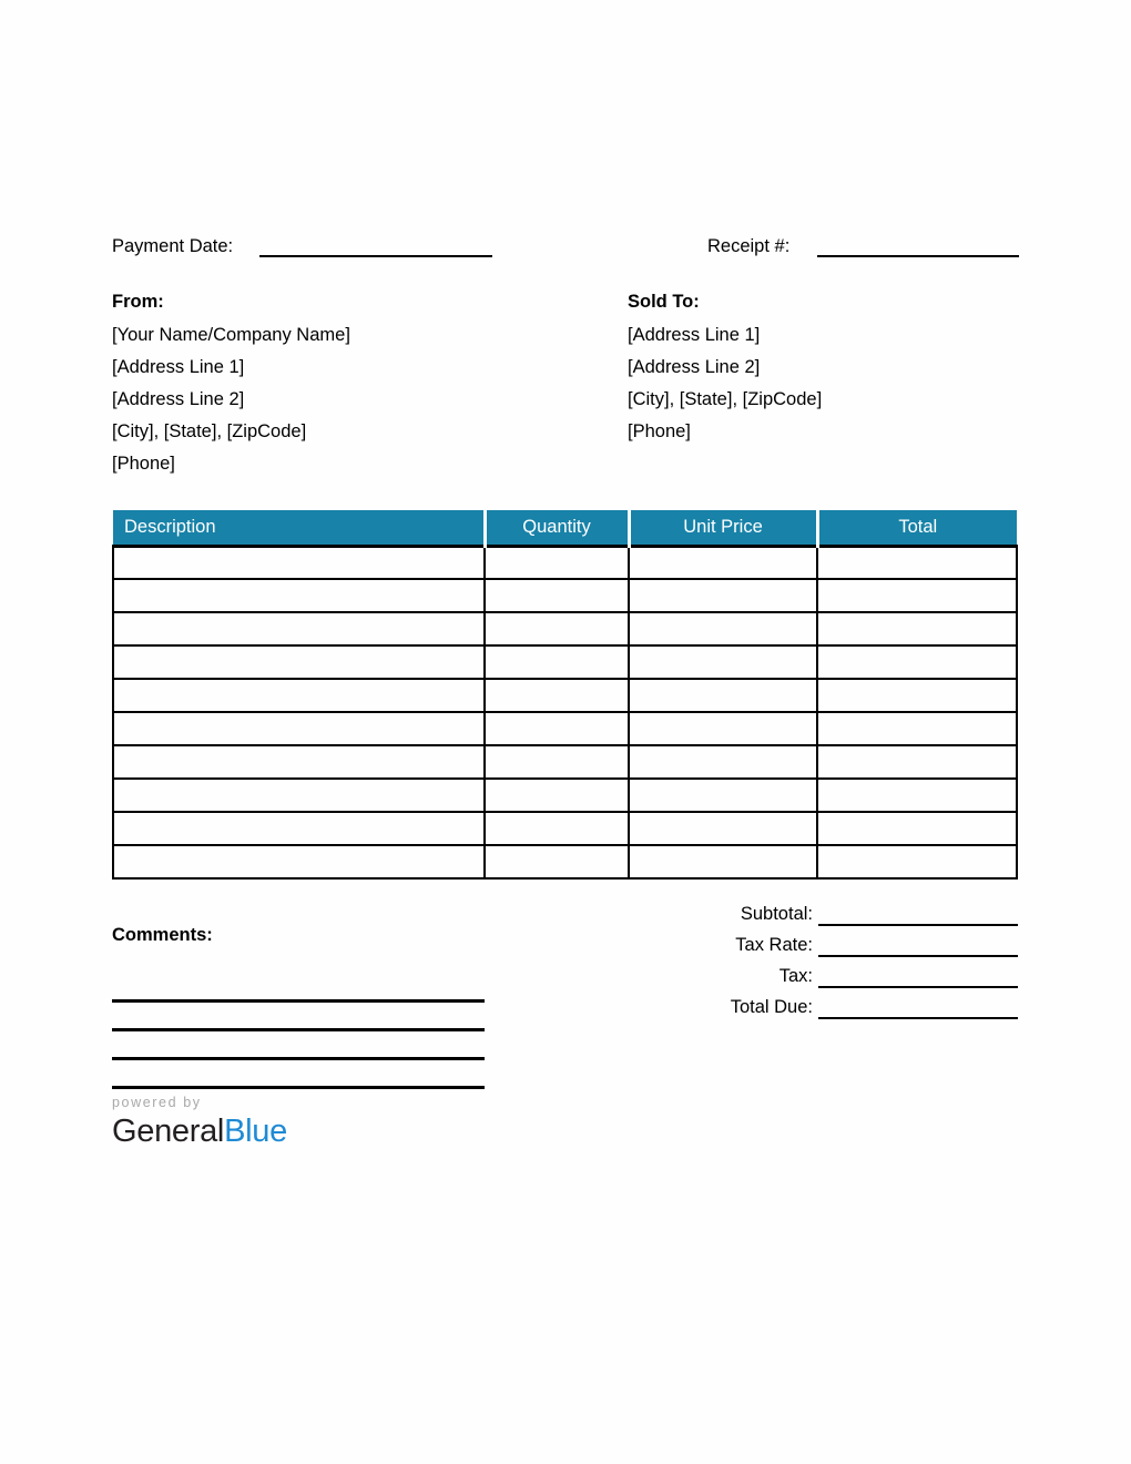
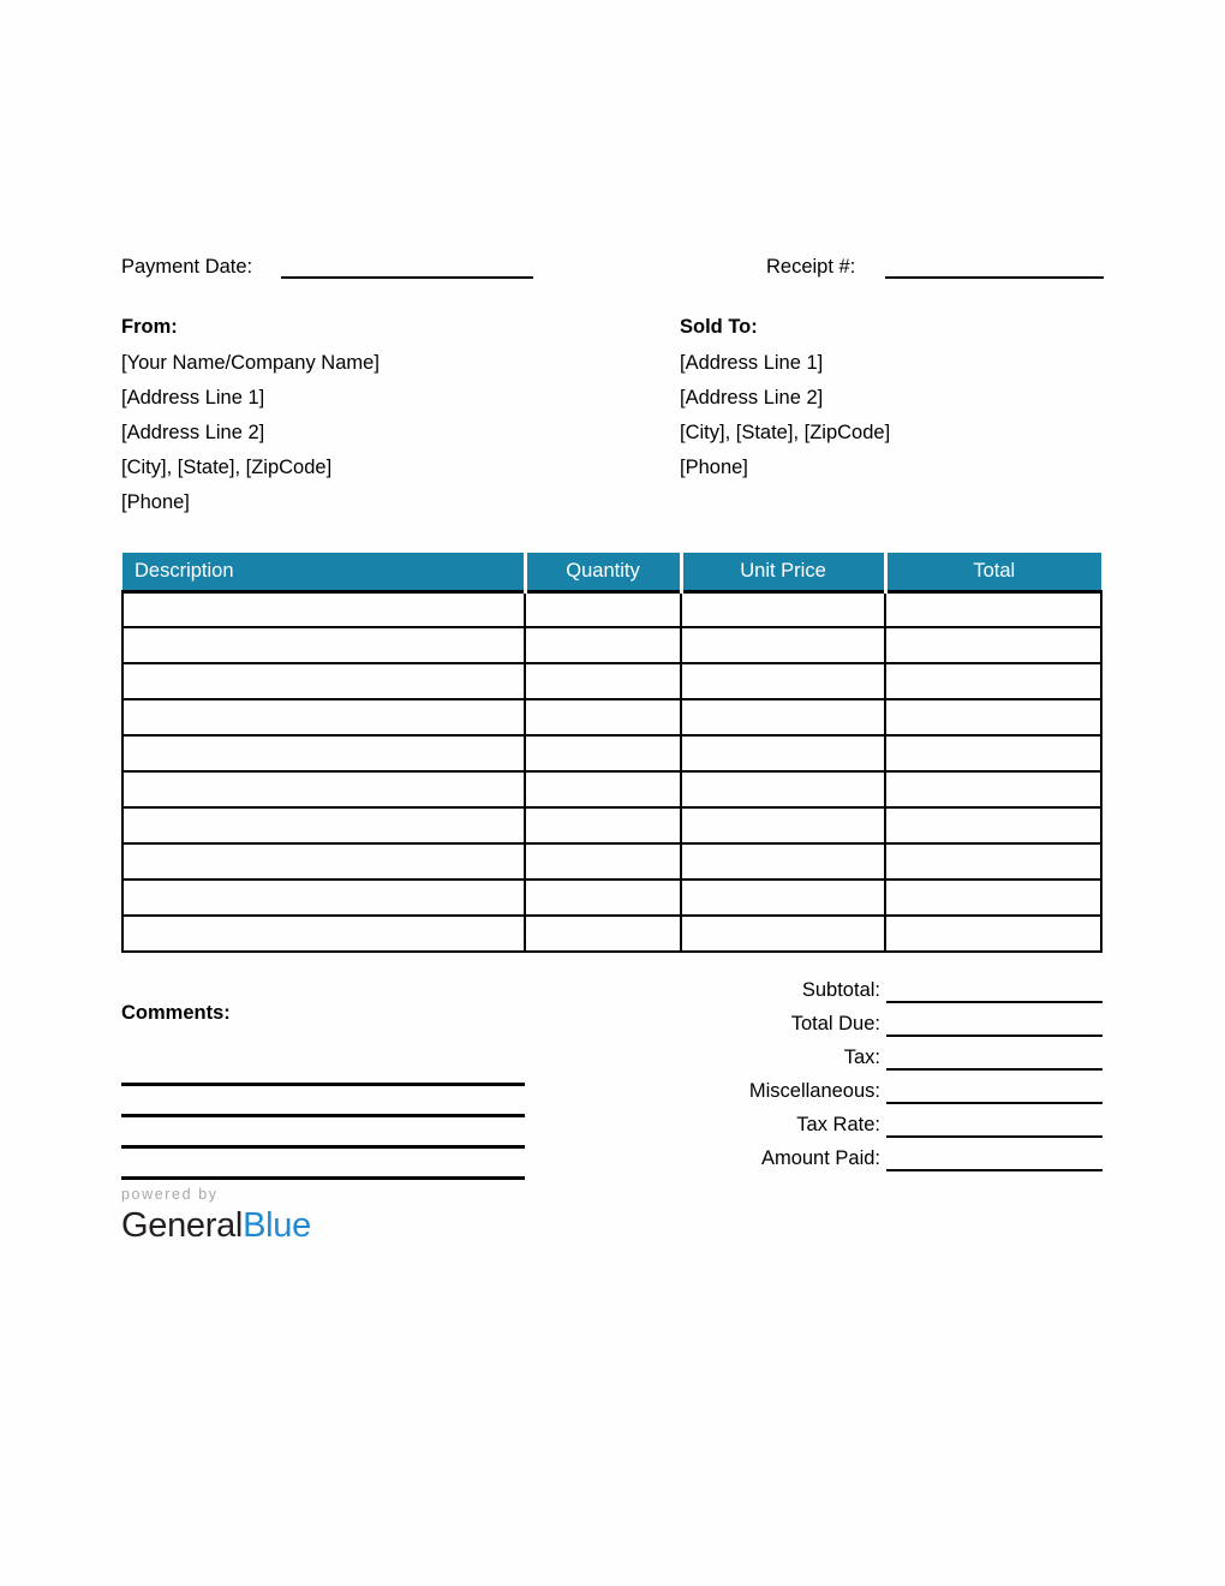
  Payment Date:
  Receipt #:
  From:
  [Your Name/Company Name]
  [Address Line 1]
  [Address Line 2]
  [City], [State], [ZipCode]
  [Phone]
  Sold To:
  [Address Line 1]
  [Address Line 2]
  [City], [State], [ZipCode]
  [Phone]
  Description	Quantity	Unit Price	Total
  Comments:
  Subtotal:
- Tax Rate:
+ Total Due:
  Tax:
+ Miscellaneous:
- Total Due:
+ Tax Rate:
+ Amount Paid:
  powered by
  GeneralBlue
